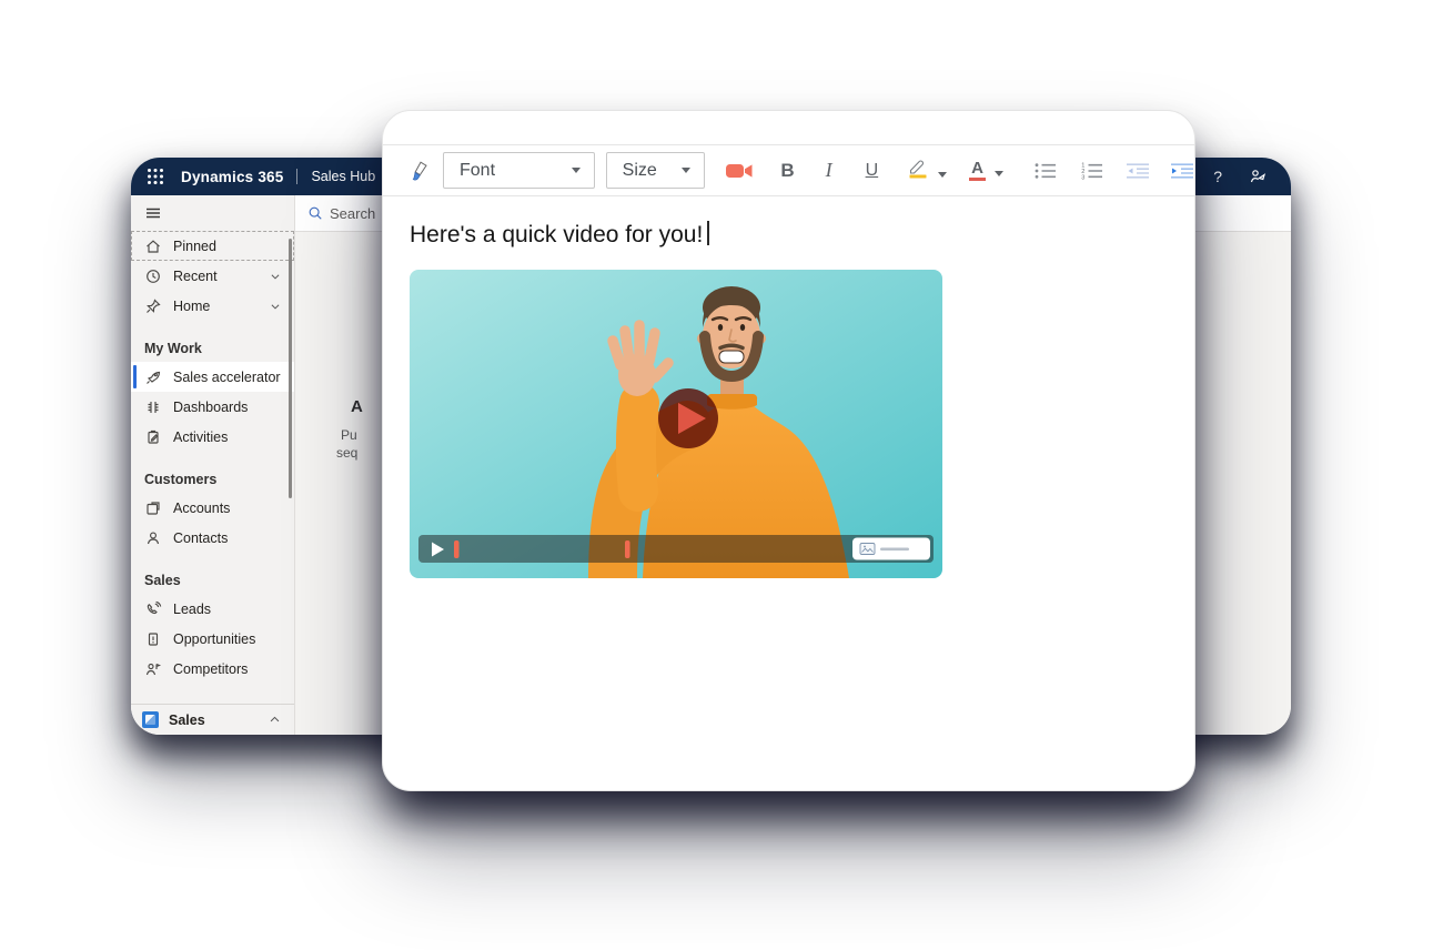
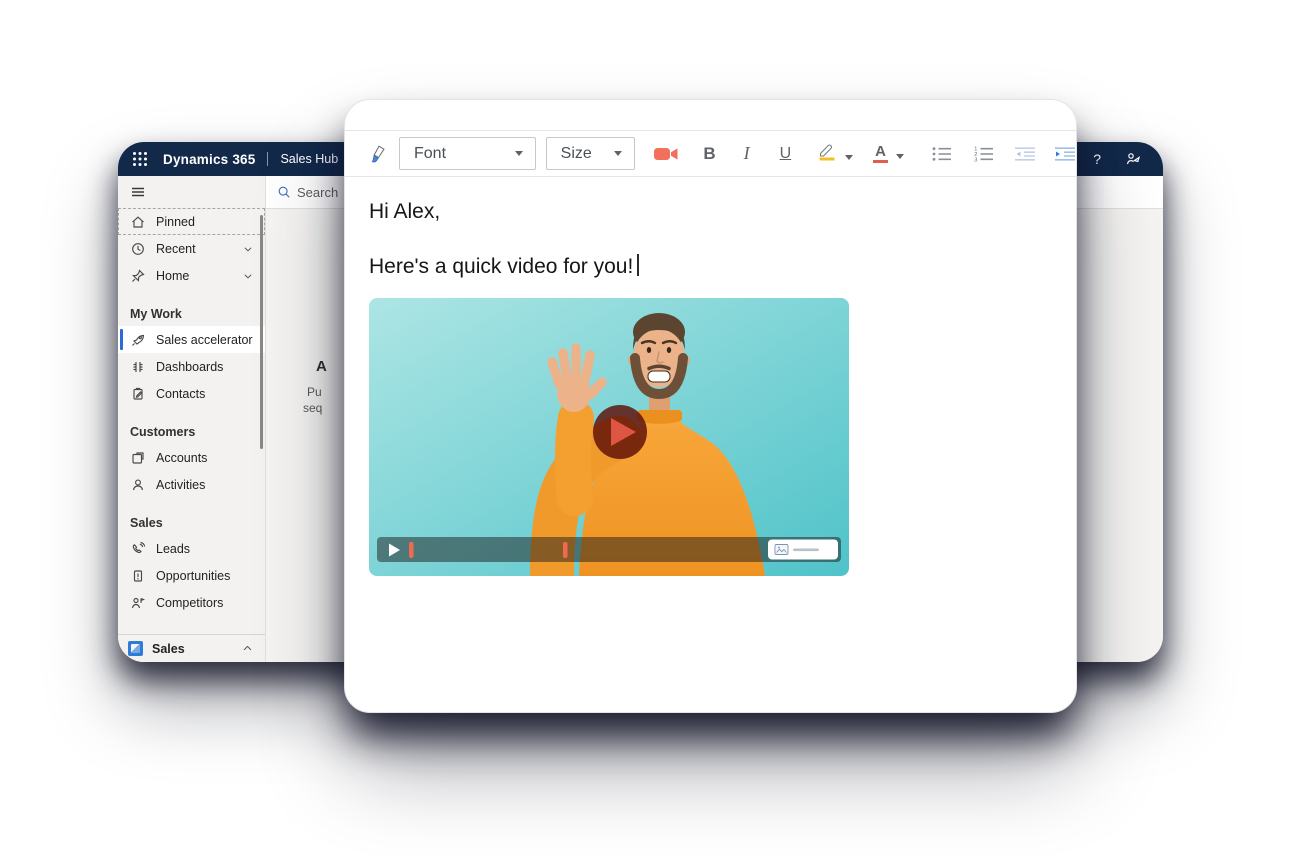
  Dynamics 365
  Sales Hub
  ?
  Pinned
  Recent
  Home
  My Work
  Sales accelerator
  Dashboards
- Activities
+ Contacts
  Customers
  Accounts
- Contacts
+ Activities
  Sales
  Leads
  Opportunities
  Competitors
  Sales
  Search
  A
  Pu
  seq
  Font
  Size
  B
  I
  U
  A
+ Hi Alex,
  Here's a quick video for you!
